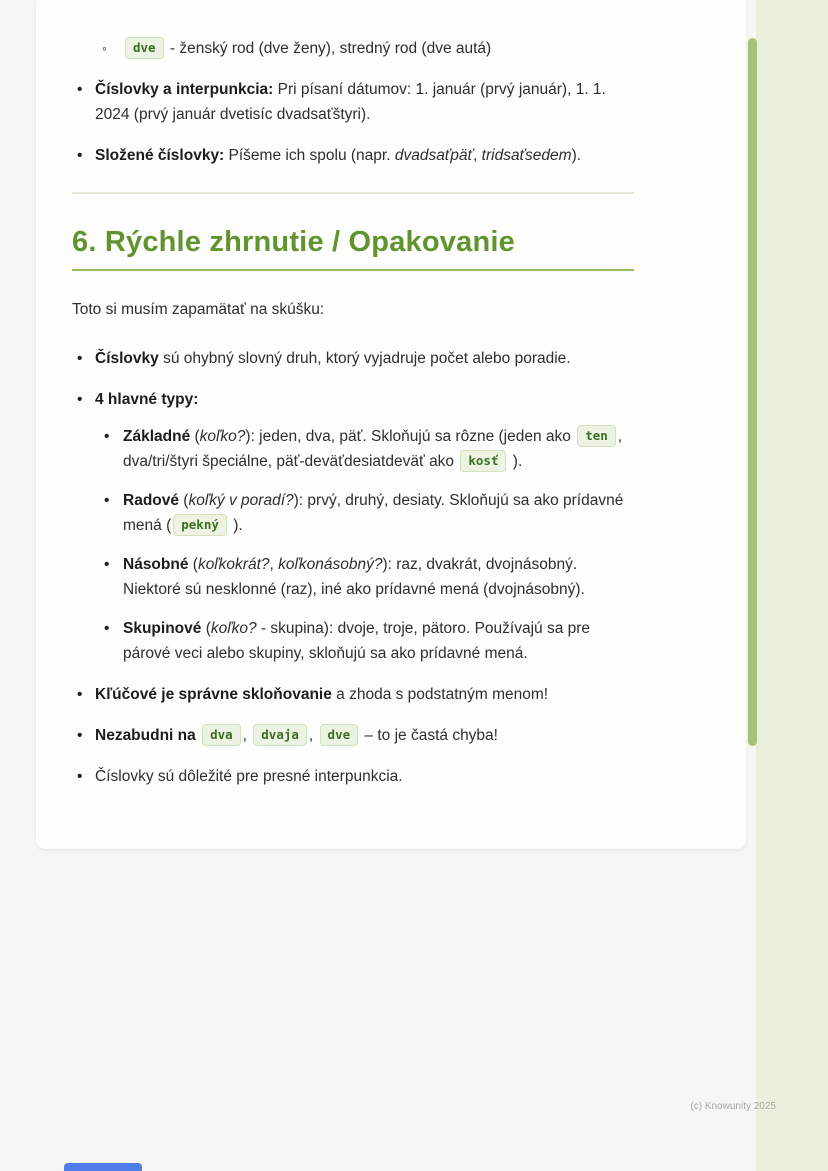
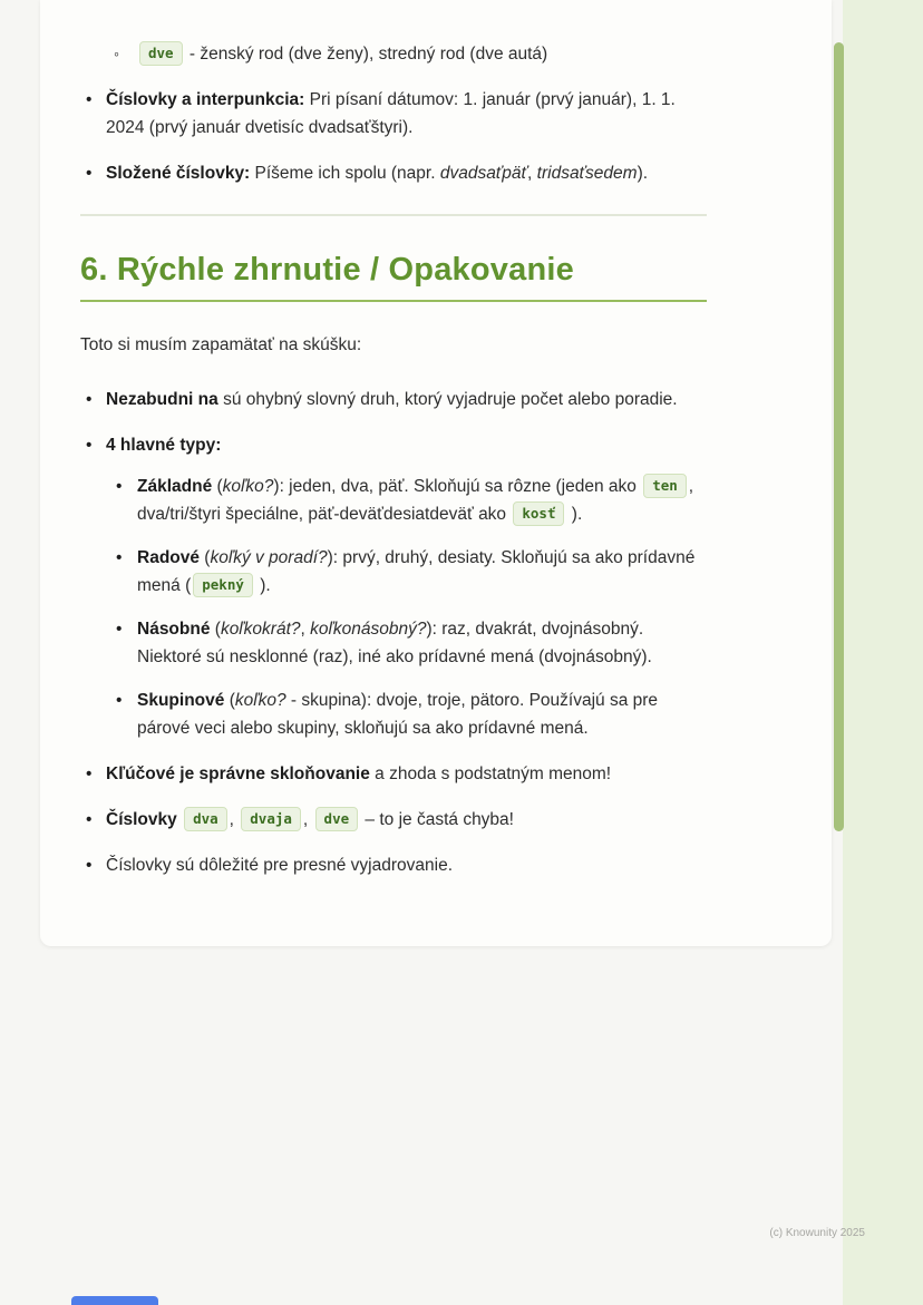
  ◦
  dve - ženský rod (dve ženy), stredný rod (dve autá)
  •
  Číslovky a interpunkcia: Pri písaní dátumov: 1. január (prvý január), 1. 1. 2024 (prvý január dvetisíc dvadsaťštyri).
  •
  Složené číslovky: Píšeme ich spolu (napr. dvadsaťpäť, tridsaťsedem).
  6. Rýchle zhrnutie / Opakovanie
  Toto si musím zapamätať na skúšku:
  •
- Číslovky sú ohybný slovný druh, ktorý vyjadruje počet alebo poradie.
+ Nezabudni na sú ohybný slovný druh, ktorý vyjadruje počet alebo poradie.
  •
  4 hlavné typy:
  •
  Základné (koľko?): jeden, dva, päť. Skloňujú sa rôzne (jeden ako ten , dva/tri/štyri špeciálne, päť-deväťdesiatdeväť ako kosť ).
  •
  Radové (koľký v poradí?): prvý, druhý, desiaty. Skloňujú sa ako prídavné mená ( pekný ).
  •
  Násobné (koľkokrát?, koľkonásobný?): raz, dvakrát, dvojnásobný. Niektoré sú nesklonné (raz), iné ako prídavné mená (dvojnásobný).
  •
  Skupinové (koľko? - skupina): dvoje, troje, pätoro. Používajú sa pre párové veci alebo skupiny, skloňujú sa ako prídavné mená.
  •
  Kľúčové je správne skloňovanie a zhoda s podstatným menom!
  •
- Nezabudni na dva , dvaja , dve – to je častá chyba!
+ Číslovky dva , dvaja , dve – to je častá chyba!
  •
- Číslovky sú dôležité pre presné interpunkcia.
+ Číslovky sú dôležité pre presné vyjadrovanie.
  (c) Knowunity 2025
